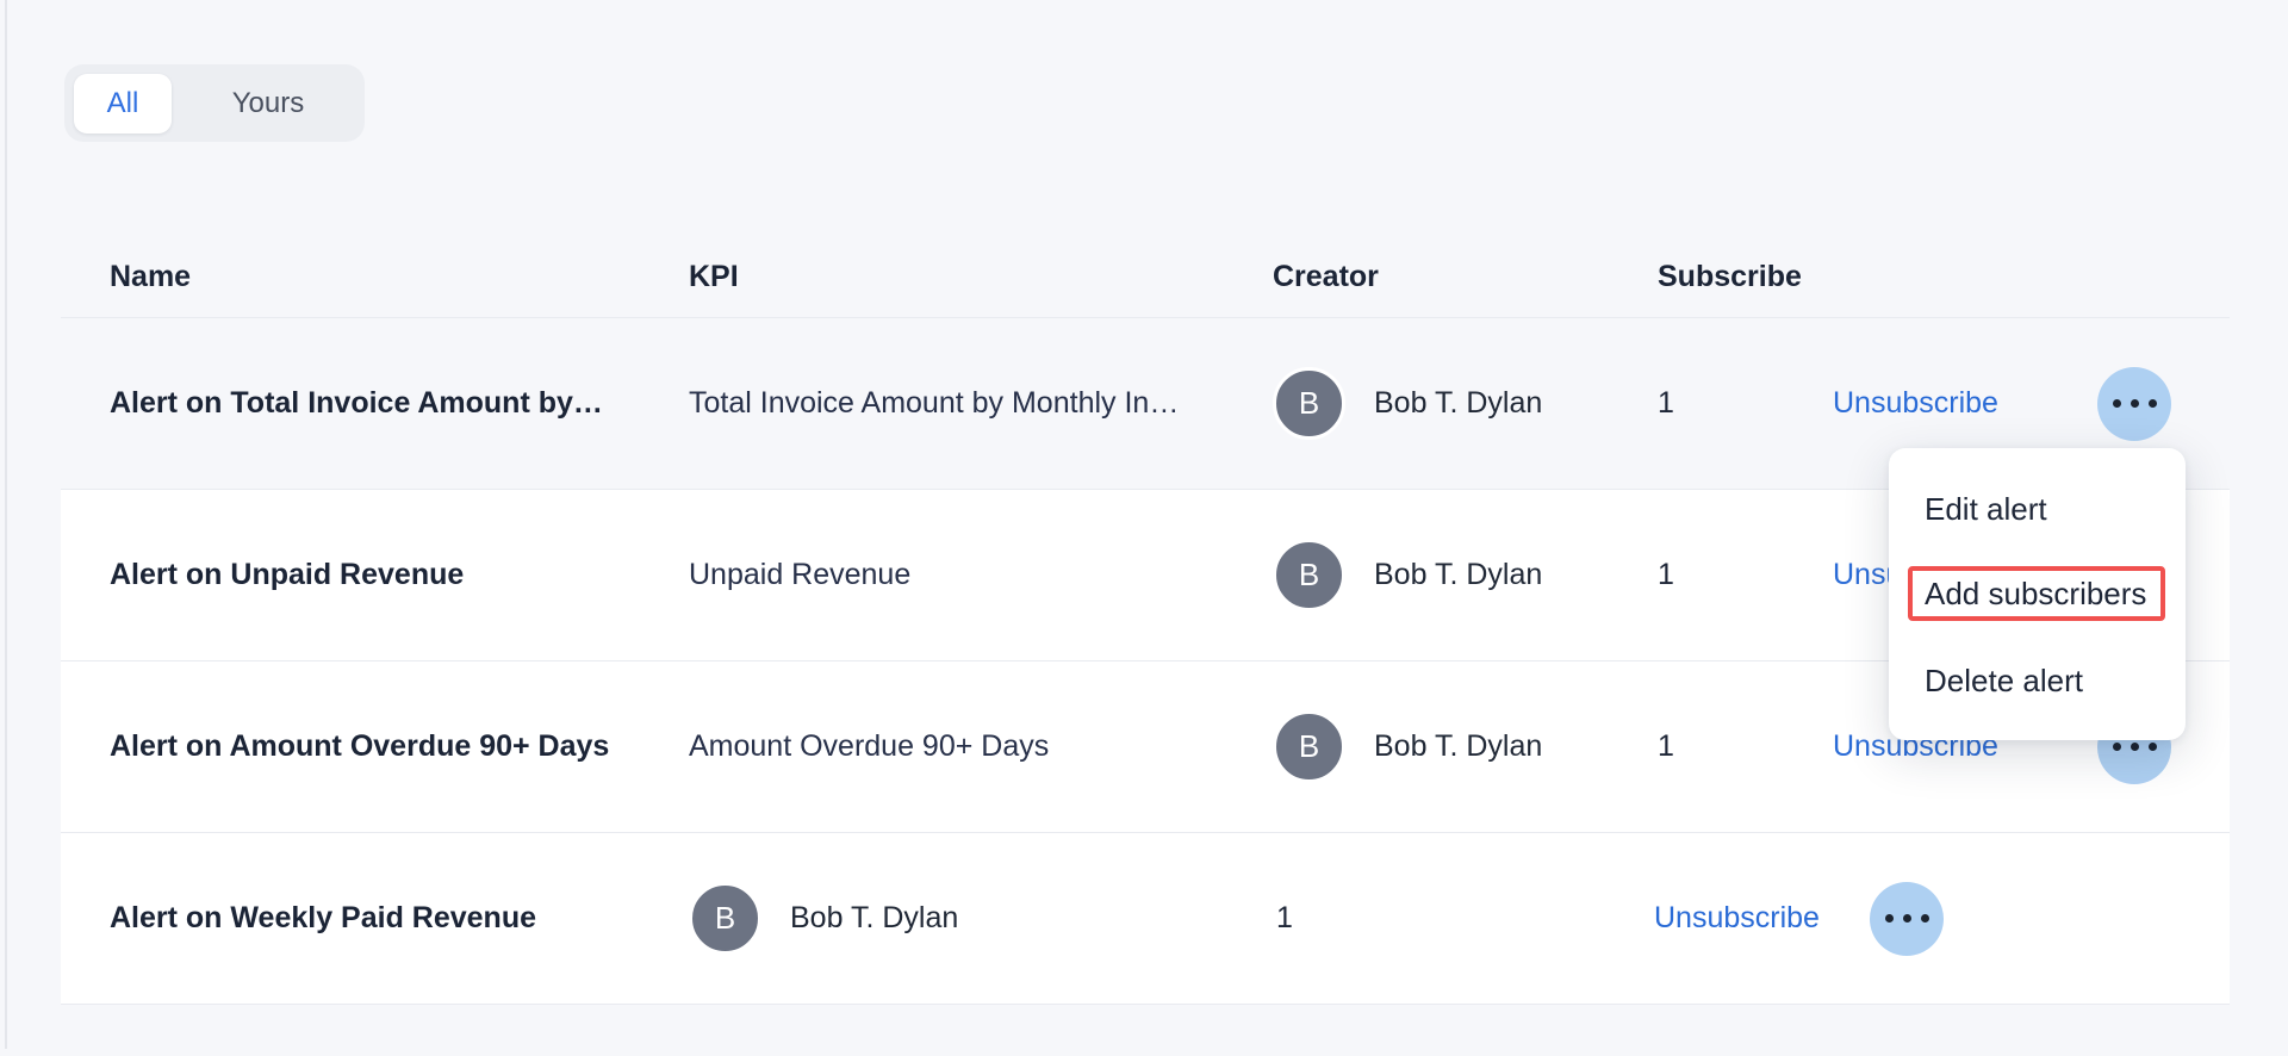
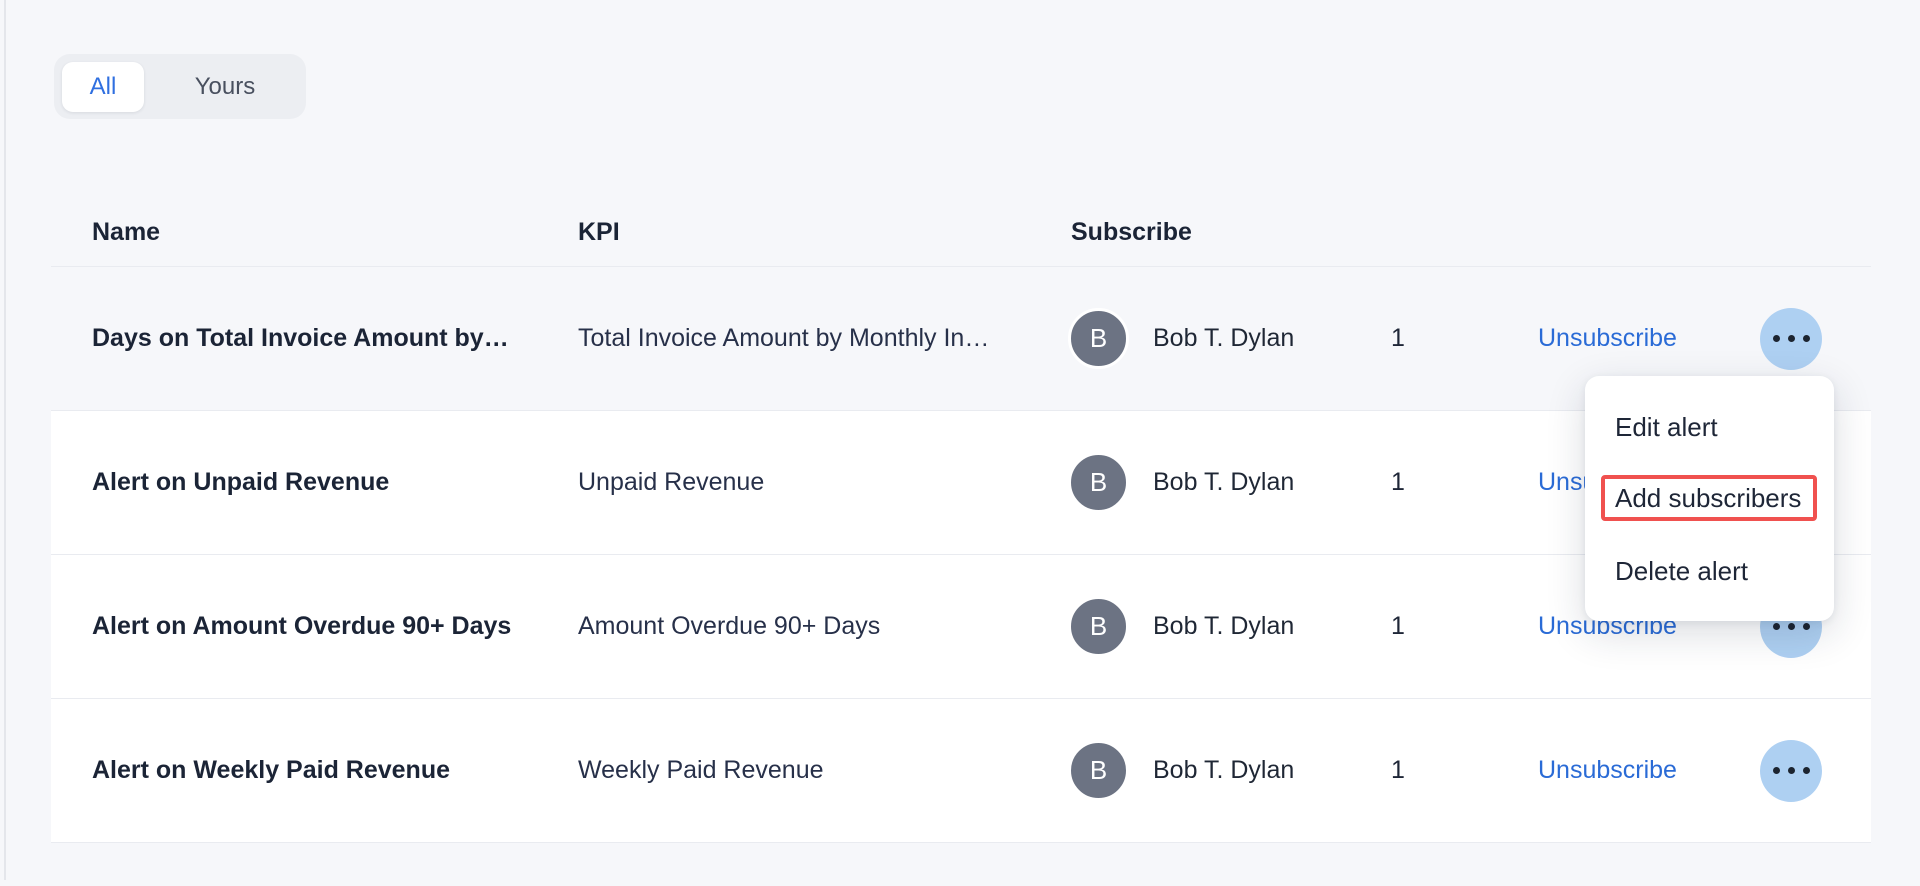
  All
  Yours
  Name
  KPI
- Creator
  Subscribe
- Alert on Total Invoice Amount by…
+ Days on Total Invoice Amount by…
  Total Invoice Amount by Monthly In…
  B
  Bob T. Dylan
  1
  Unsubscribe
  Alert on Unpaid Revenue
  Unpaid Revenue
  B
  Bob T. Dylan
  1
  Alert on Amount Overdue 90+ Days
  Amount Overdue 90+ Days
  B
  Bob T. Dylan
  1
  Unsubscribe
  Alert on Weekly Paid Revenue
+ Weekly Paid Revenue
  B
  Bob T. Dylan
  1
  Unsubscribe
  Edit alert
  Add subscribers
  Delete alert
